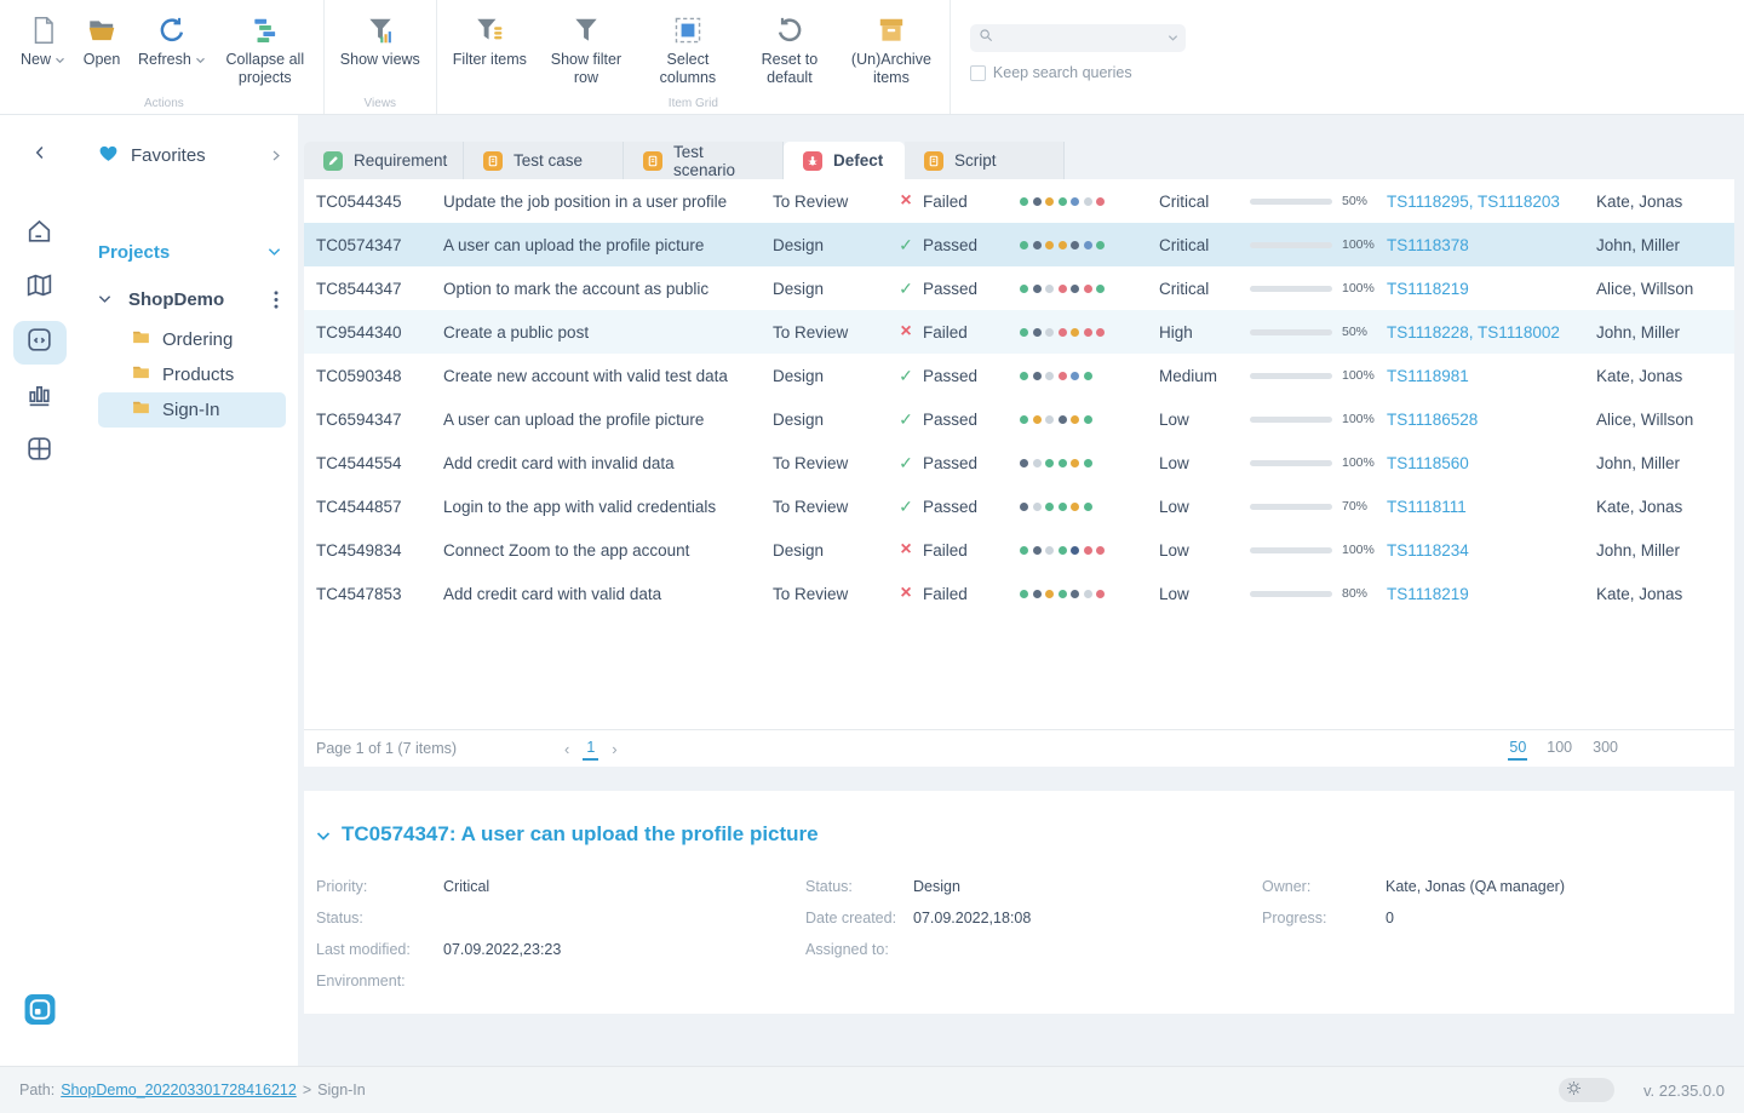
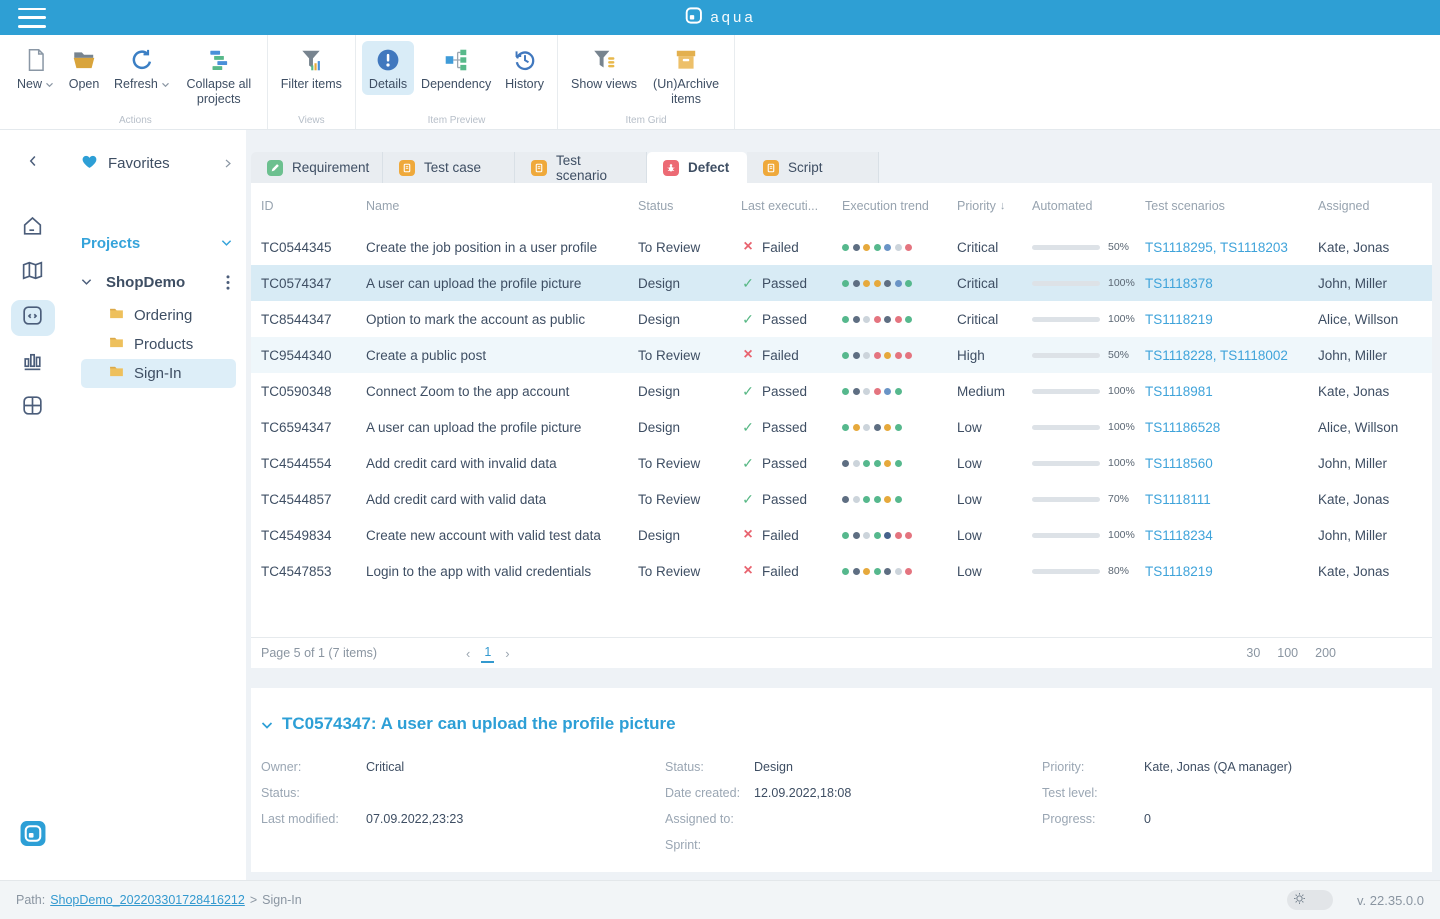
+ aqua
  New
  Open
  Refresh
  Collapse all projects
  Actions
- Show views
+ Filter items
  Views
+ Details
+ Dependency
+ History
+ Item Preview
- Filter items
+ Show views
- Show filter row
- Select columns
- Reset to default
  (Un)Archive items
  Item Grid
- Keep search queries
  Favorites
  Projects
  ShopDemo
  Ordering
  Products
  Sign-In
  Requirement
  Test case
  Test scenario
  Defect
  Script
+ ID
+ Name
+ Status
+ Last executi...
+ Execution trend
+ Priority
+ ↓
+ Automated
+ Test scenarios
+ Assigned
  TC0544345
- Update the job position in a user profile
+ Create the job position in a user profile
  To Review
  ×
  Failed
  Critical
  50%
  TS1118295, TS1118203
  Kate, Jonas
  TC0574347
  A user can upload the profile picture
  Design
  ✓
  Passed
  Critical
  100%
  TS1118378
  John, Miller
  TC8544347
  Option to mark the account as public
  Design
  ✓
  Passed
  Critical
  100%
  TS1118219
  Alice, Willson
  TC9544340
  Create a public post
  To Review
  ×
  Failed
  High
  50%
  TS1118228, TS1118002
  John, Miller
  TC0590348
- Create new account with valid test data
+ Connect Zoom to the app account
  Design
  ✓
  Passed
  Medium
  100%
  TS1118981
  Kate, Jonas
  TC6594347
  A user can upload the profile picture
  Design
  ✓
  Passed
  Low
  100%
  TS11186528
  Alice, Willson
  TC4544554
  Add credit card with invalid data
  To Review
  ✓
  Passed
  Low
  100%
  TS1118560
  John, Miller
  TC4544857
- Login to the app with valid credentials
+ Add credit card with valid data
  To Review
  ✓
  Passed
  Low
  70%
  TS1118111
  Kate, Jonas
  TC4549834
- Connect Zoom to the app account
+ Create new account with valid test data
  Design
  ×
  Failed
  Low
  100%
  TS1118234
  John, Miller
  TC4547853
- Add credit card with valid data
+ Login to the app with valid credentials
  To Review
  ×
  Failed
  Low
  80%
  TS1118219
  Kate, Jonas
- Page 1 of 1 (7 items)
+ Page 5 of 1 (7 items)
  ‹
  1
  ›
- 50
+ 30
  100
- 300
+ 200
  TC0574347: A user can upload the profile picture
- Priority:
+ Owner:
  Critical
  Status:
  Last modified:
  07.09.2022,23:23
- Environment:
  Status:
  Design
  Date created:
- 07.09.2022,18:08
+ 12.09.2022,18:08
  Assigned to:
+ Sprint:
- Owner:
+ Priority:
  Kate, Jonas (QA manager)
+ Test level:
  Progress:
  0
  Path:
  ShopDemo_202203301728416212
  >
  Sign-In
  v. 22.35.0.0
